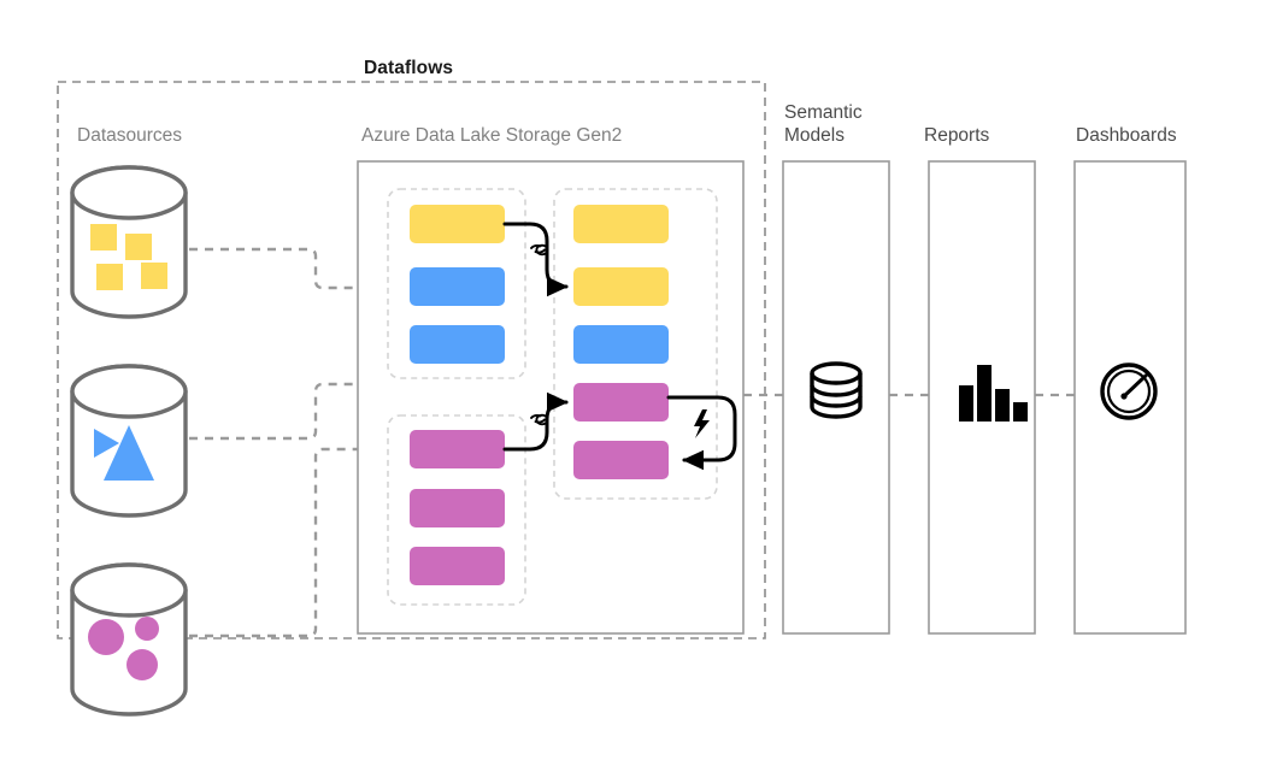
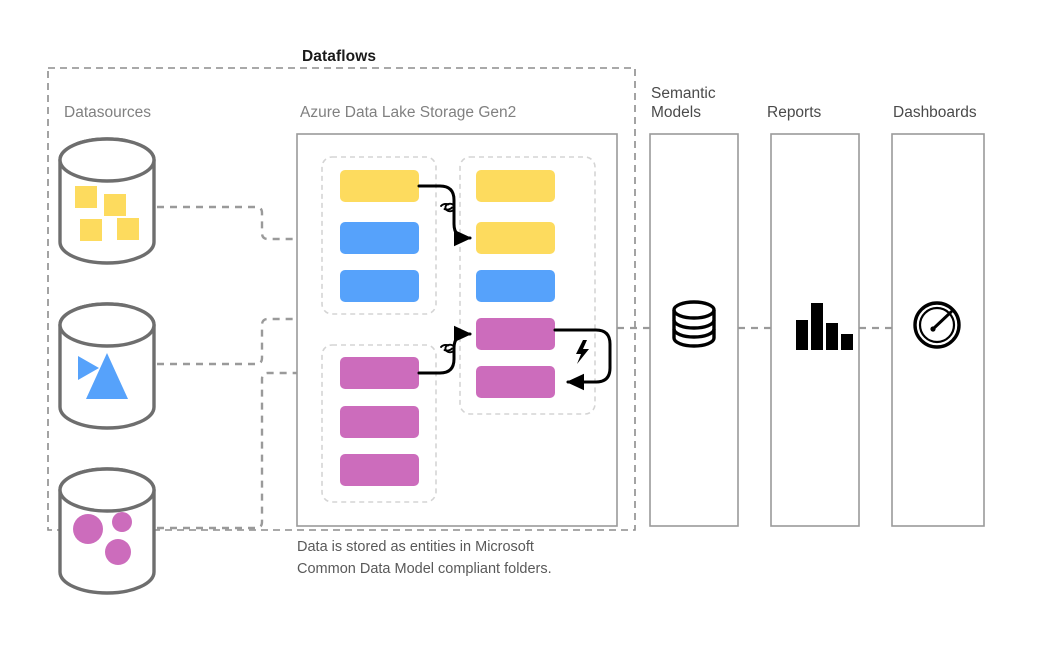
  Dataflows
  Datasources
  Azure Data Lake Storage Gen2
  Semantic
  Models
  Reports
  Dashboards
+ Data is stored as entities in Microsoft
+ Common Data Model compliant folders.
